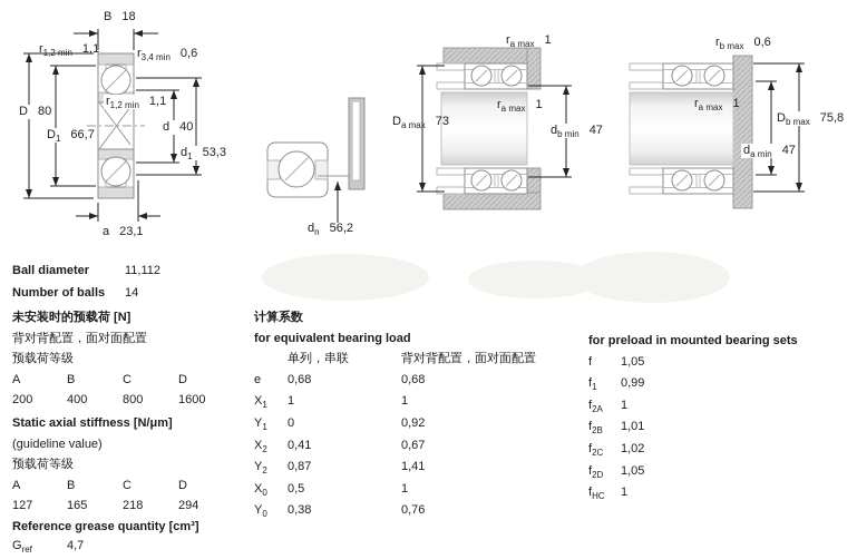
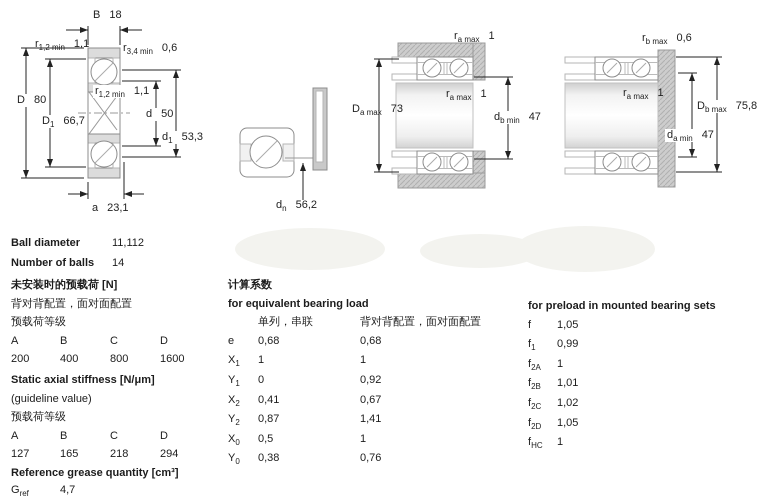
  B 18
  r1,2 min 1,1
  r3,4 min 0,6
  D 80
  D1 66,7
  r1,2 min 1,1
- d 40
+ d 50
  d1 53,3
  a 23,1
  dn 56,2
  ra max 1
  ra max 1
  Da max 73
  db min 47
  rb max 0,6
  ra max 1
  Db max 75,8
  da min 47
  Ball diameter 11,112
  Number of balls 14
  未安装时的预载荷 [N]
  背对背配置，面对面配置
  预载荷等级
  A B C D
  200 400 800 1600
  Static axial stiffness [N/μm]
  (guideline value)
  预载荷等级
  A B C D
  127 165 218 294
  Reference grease quantity [cm³]
  Gref 4,7
  计算系数
  for equivalent bearing load
  单列，串联 背对背配置，面对面配置
  e 0,68 0,68
  X1 1 1
  Y1 0 0,92
  X2 0,41 0,67
  Y2 0,87 1,41
  X0 0,5 1
  Y0 0,38 0,76
  for preload in mounted bearing sets
  f 1,05
  f1 0,99
  f2A 1
  f2B 1,01
  f2C 1,02
  f2D 1,05
  fHC 1
